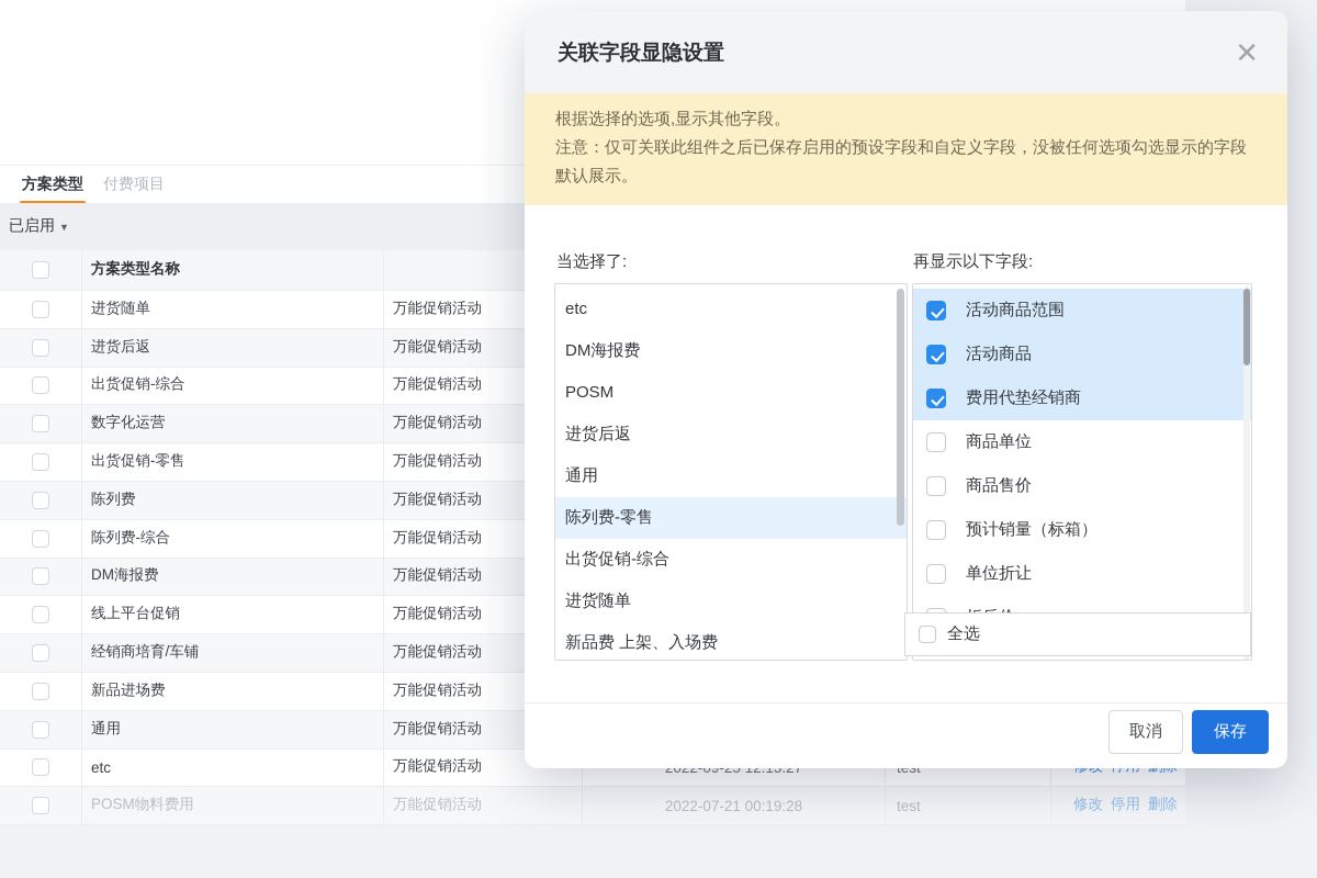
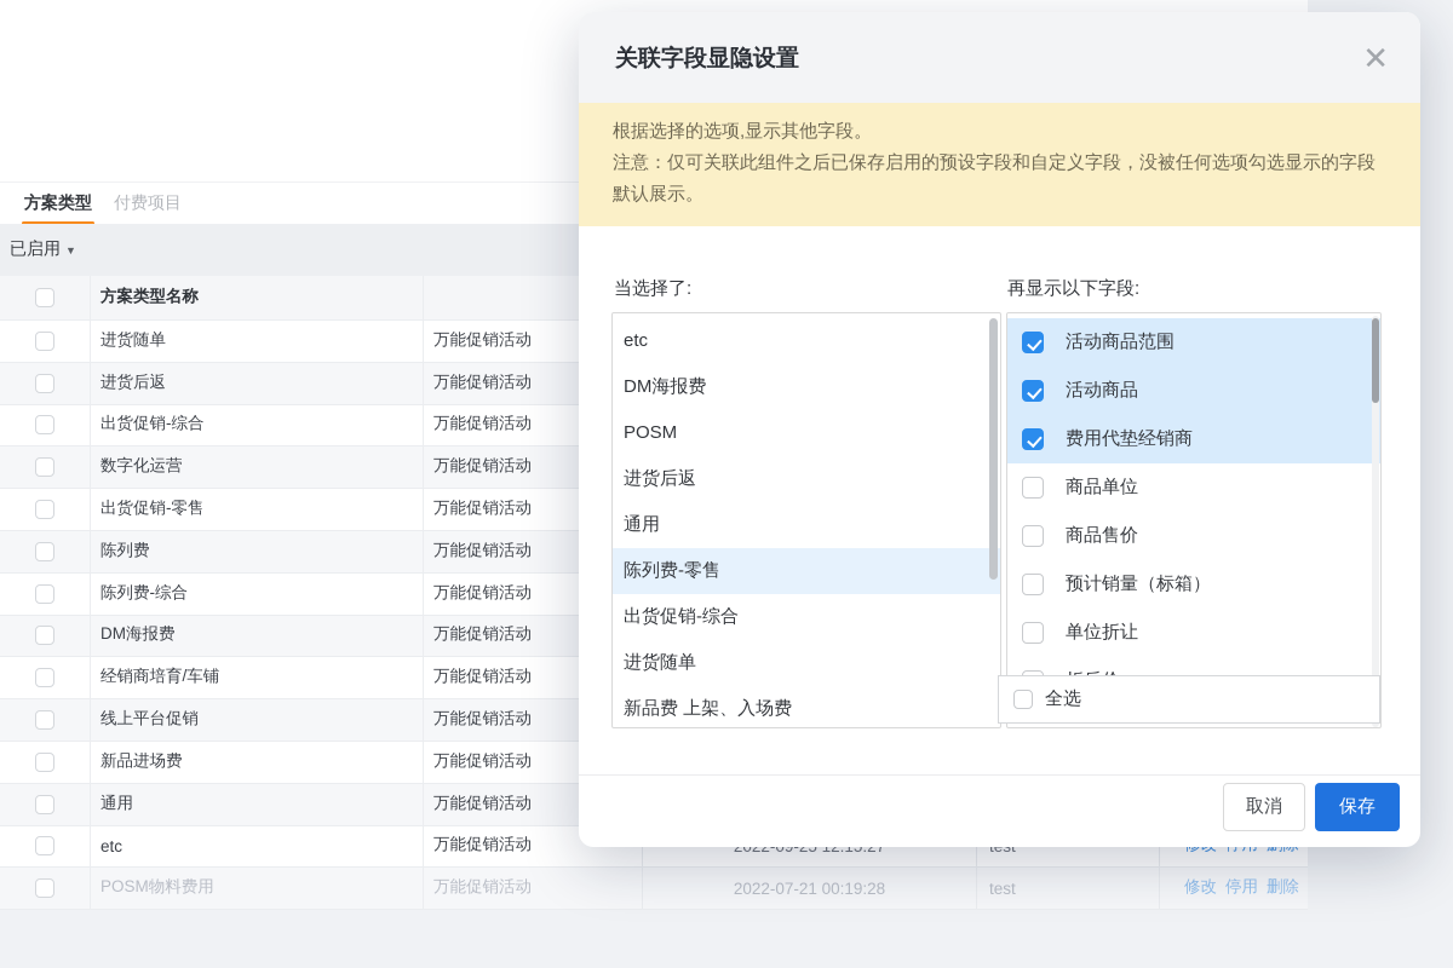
  方案类型
  付费项目
  已启用
  ▼
  方案类型名称
  进货随单
  万能促销活动
  进货后返
  万能促销活动
  出货促销-综合
  万能促销活动
  数字化运营
  万能促销活动
  出货促销-零售
  万能促销活动
  陈列费
  万能促销活动
  陈列费-综合
  万能促销活动
  DM海报费
  万能促销活动
- 线上平台促销
+ 经销商培育/车铺
  万能促销活动
- 经销商培育/车铺
+ 线上平台促销
  万能促销活动
  新品进场费
  万能促销活动
  通用
  万能促销活动
  etc
  万能促销活动
  POSM物料费用
  万能促销活动
  2022-07-21 00:19:28
  test
  修改
  停用
  删除
  关联字段显隐设置
  ✕
  根据选择的选项,显示其他字段。
  注意：仅可关联此组件之后已保存启用的预设字段和自定义字段，没被任何选项勾选显示的字段默认展示。
  当选择了:
  再显示以下字段:
  etc
  DM海报费
  POSM
  进货后返
  通用
  陈列费-零售
  出货促销-综合
  进货随单
  新品费 上架、入场费
  活动商品范围
  活动商品
  费用代垫经销商
  商品单位
  商品售价
  预计销量（标箱）
  单位折让
  全选
  取消
  保存
